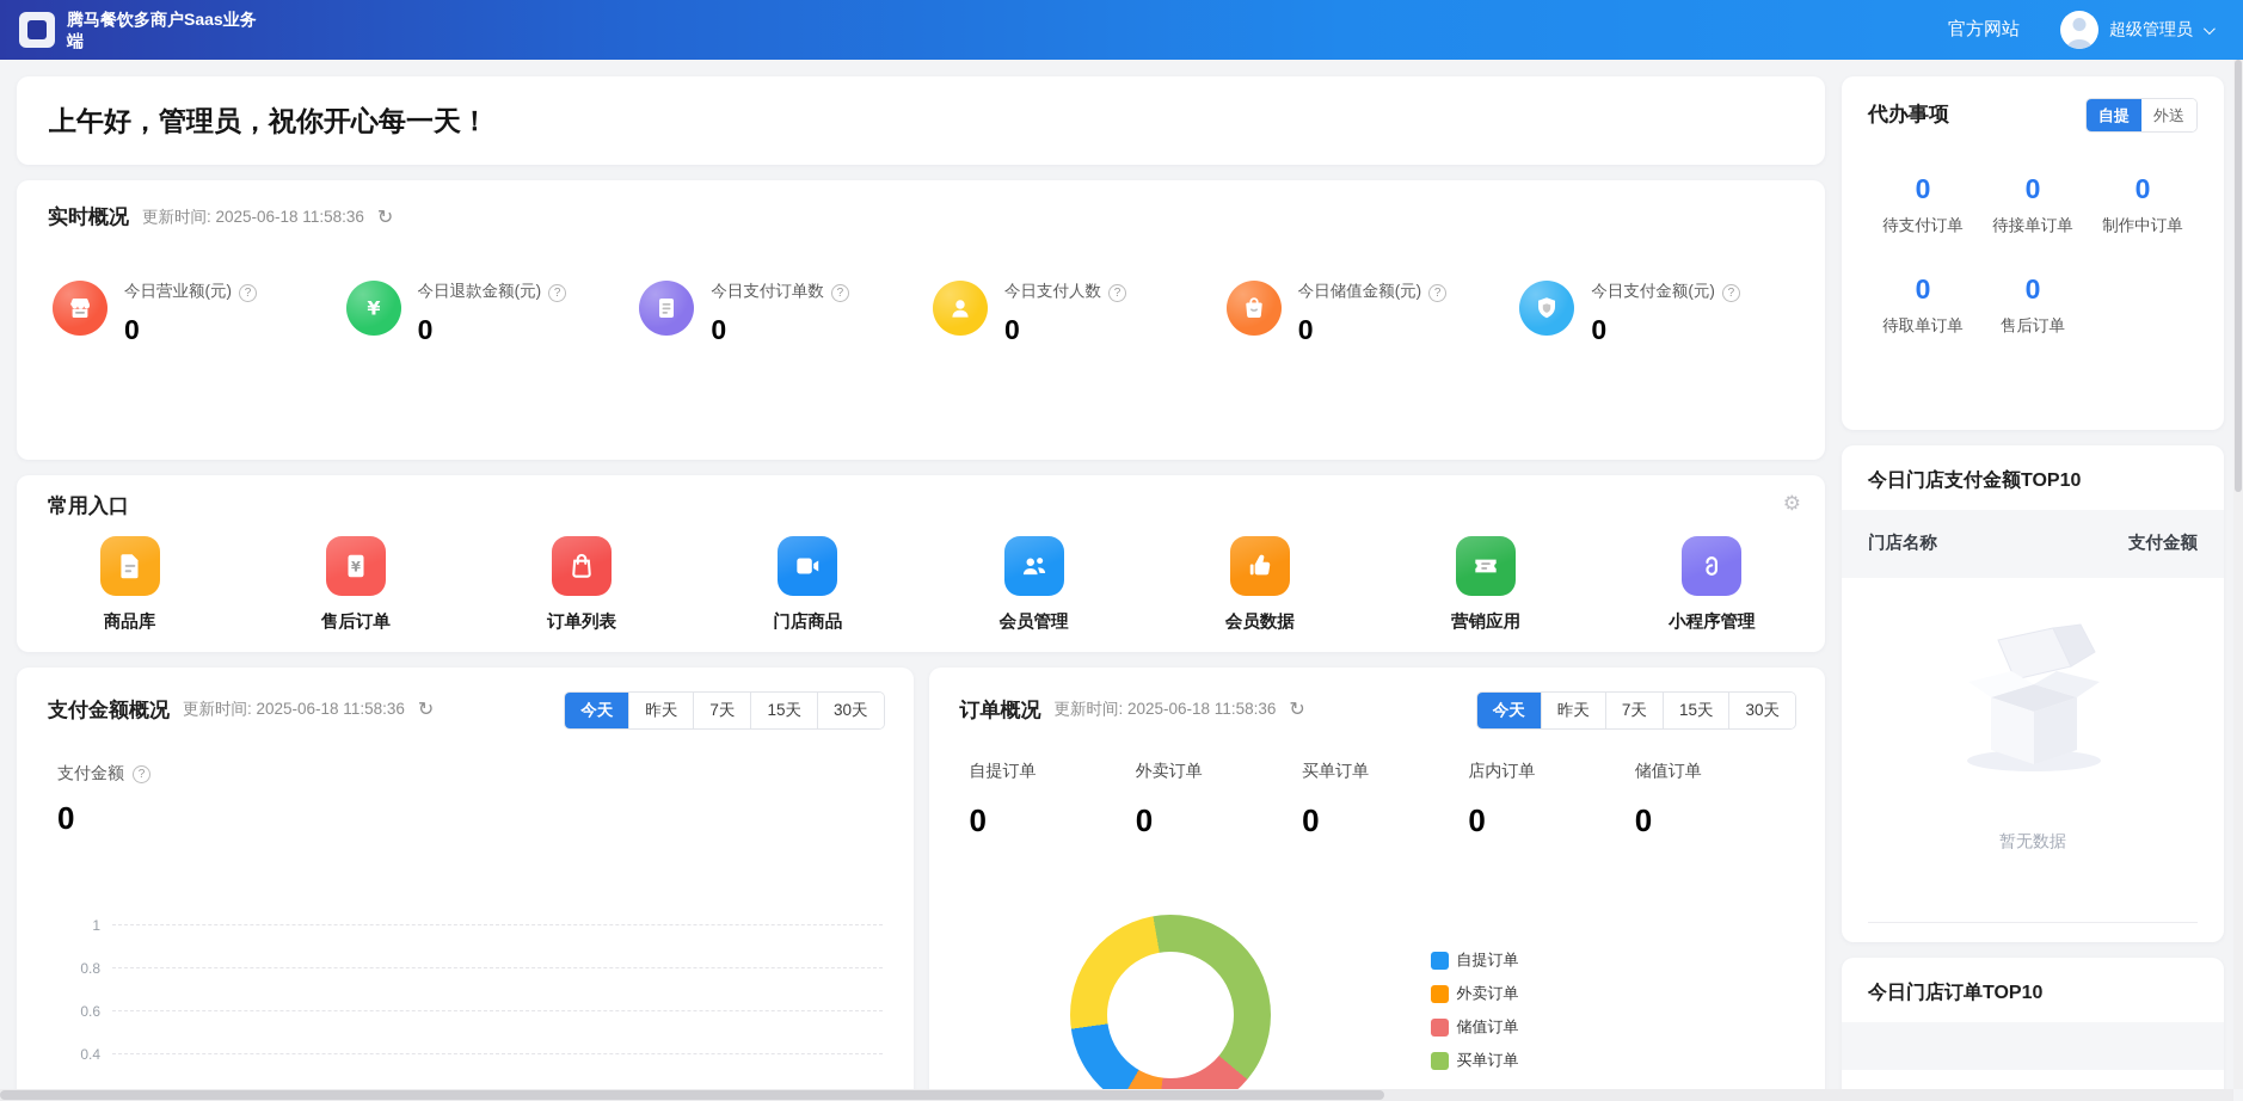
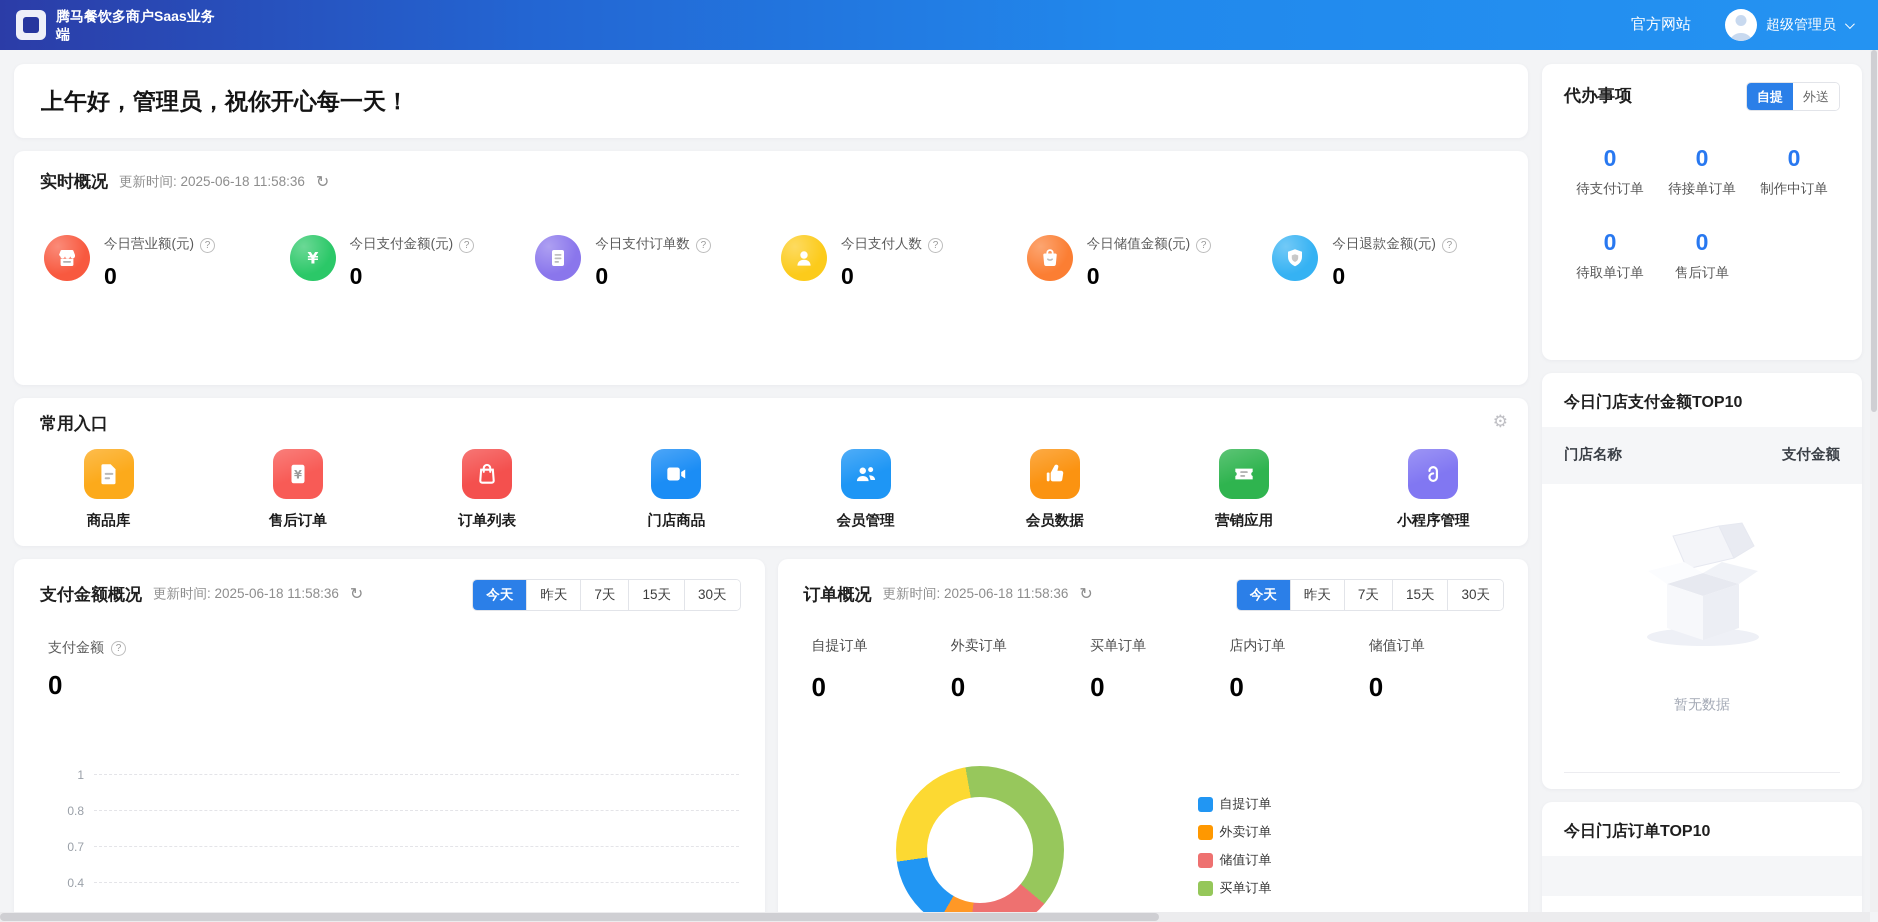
  腾马餐饮多商户Saas业务端
  官方网站
  超级管理员
  上午好，管理员，祝你开心每一天！
  实时概况
  更新时间: 2025-06-18 11:58:36
  ↻
  今日营业额(元)
  ?
  0
- 今日退款金额(元)
+ 今日支付金额(元)
  ?
  0
  今日支付订单数
  ?
  0
  今日支付人数
  ?
  0
  今日储值金额(元)
  ?
  0
- 今日支付金额(元)
+ 今日退款金额(元)
  ?
  0
  常用入口
  ⚙
  商品库
  售后订单
  订单列表
  门店商品
  会员管理
  会员数据
  营销应用
  小程序管理
  支付金额概况
  更新时间: 2025-06-18 11:58:36
  ↻
  今天
  昨天
  7天
  15天
  30天
  支付金额
  ?
  0
  1
  0.8
- 0.6
+ 0.7
  0.4
  订单概况
  更新时间: 2025-06-18 11:58:36
  ↻
  今天
  昨天
  7天
  15天
  30天
  自提订单
  0
  外卖订单
  0
  买单订单
  0
  店内订单
  0
  储值订单
  0
  自提订单
  外卖订单
  储值订单
  买单订单
  代办事项
  自提
  外送
  0
  待支付订单
  0
  待接单订单
  0
  制作中订单
  0
  待取单订单
  0
  售后订单
  今日门店支付金额TOP10
  门店名称
  支付金额
  暂无数据
  今日门店订单TOP10
